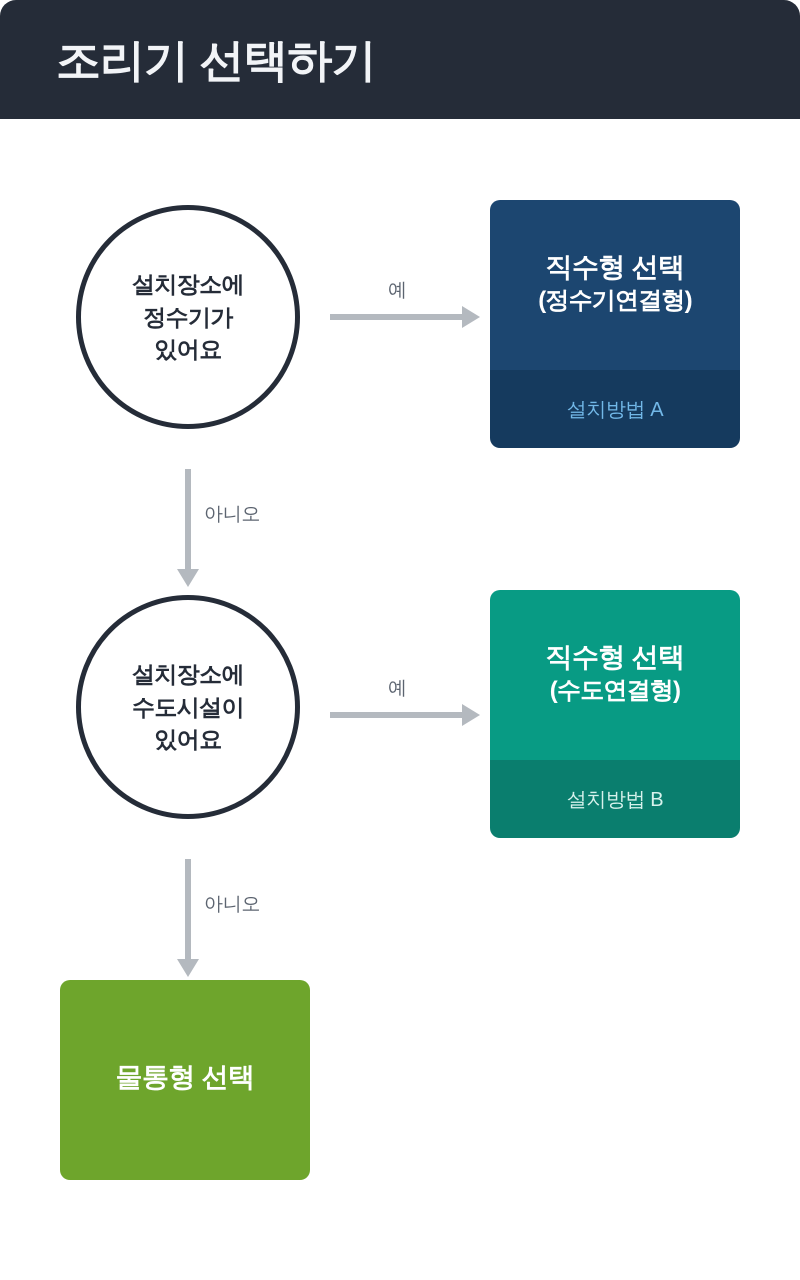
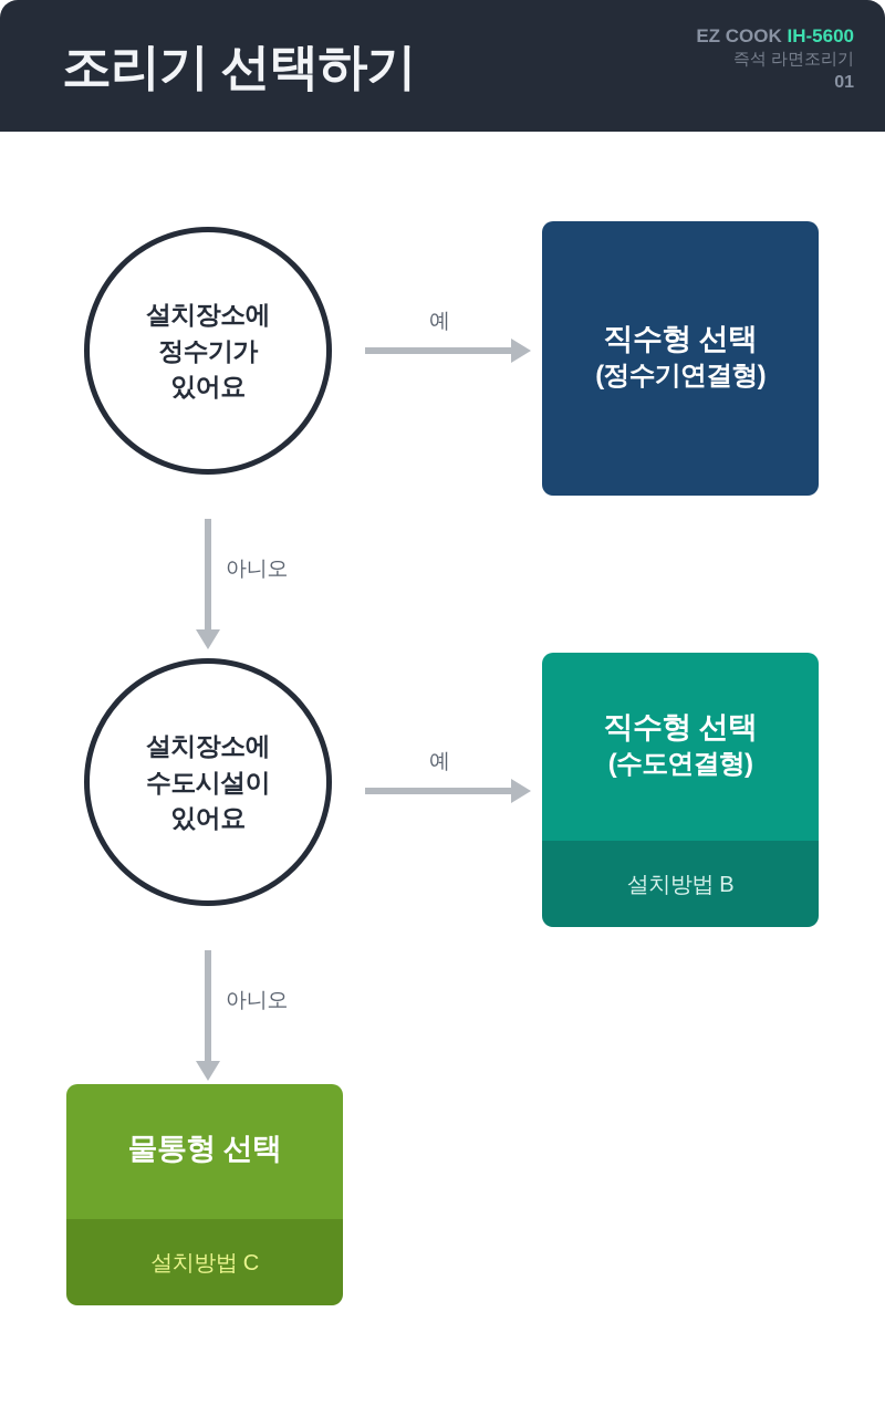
  조리기 선택하기
+ EZ COOK IH-5600
+ 즉석 라면조리기
+ 01
  설치장소에
  정수기가
  있어요
  예
  직수형 선택
  (정수기연결형)
- 설치방법 A
  아니오
  설치장소에
  수도시설이
  있어요
  예
  직수형 선택
  (수도연결형)
  설치방법 B
  아니오
  물통형 선택
+ 설치방법 C
